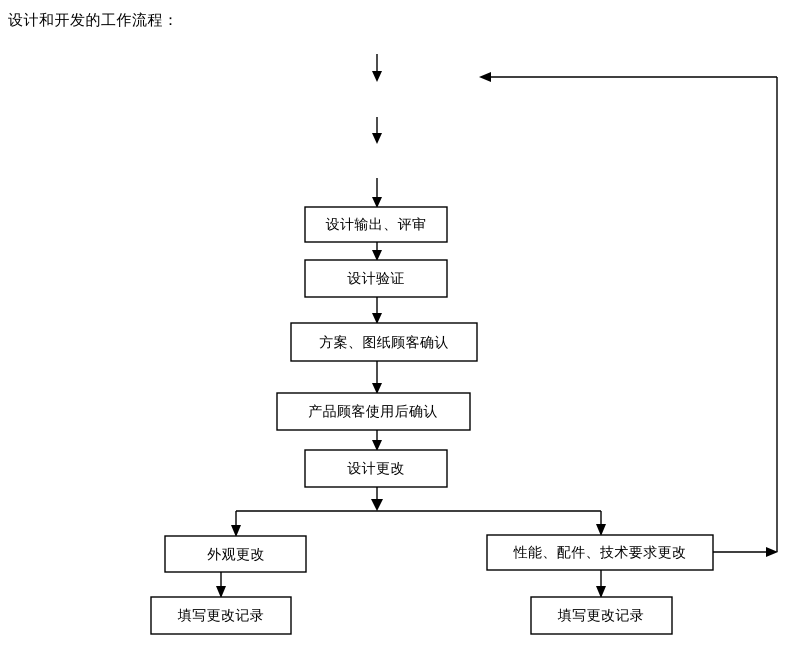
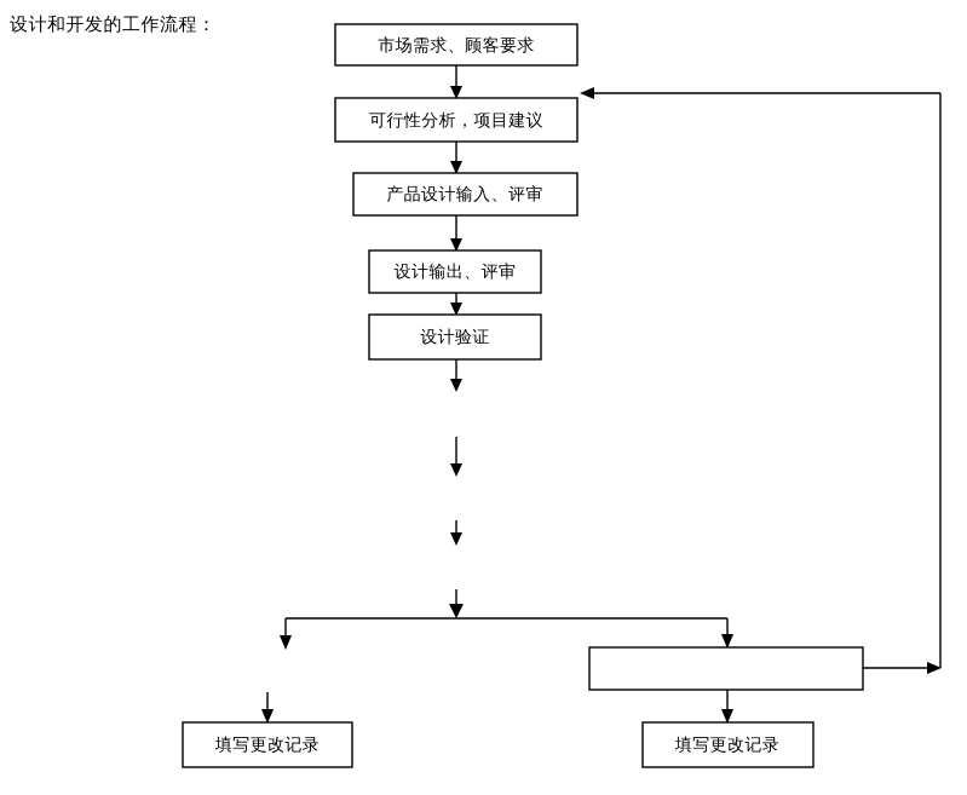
  设计和开发的工作流程：
+ 市场需求、顾客要求
+ 可行性分析，项目建议
+ 产品设计输入、评审
  设计输出、评审
  设计验证
- 方案、图纸顾客确认
- 产品顾客使用后确认
- 设计更改
- 外观更改
- 性能、配件、技术要求更改
  填写更改记录
  填写更改记录
